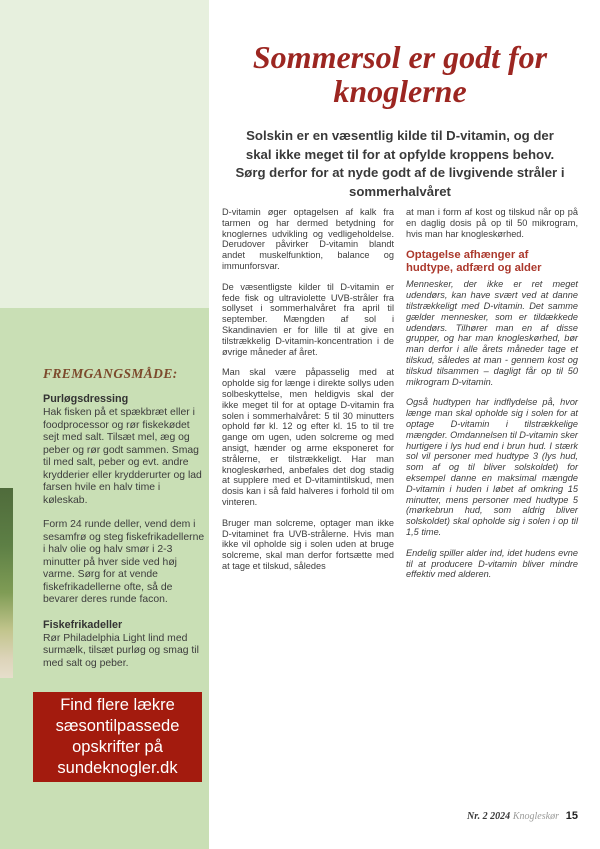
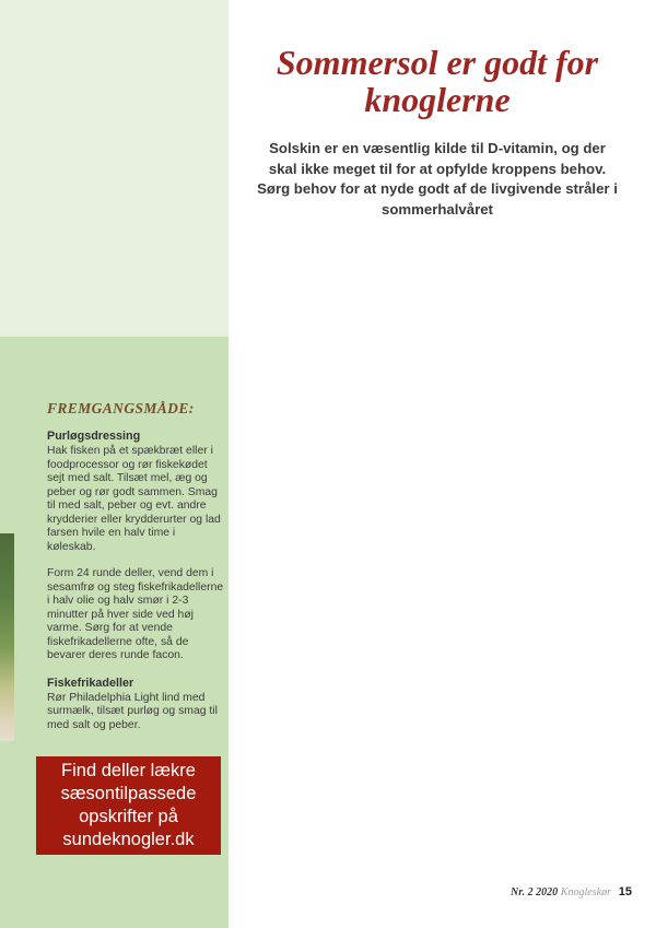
  FREMGANGSMÅDE:
  Purløgsdressing
  Hak fisken på et spækbræt eller i foodprocessor og rør fiskekødet sejt med salt. Tilsæt mel, æg og peber og rør godt sammen. Smag til med salt, peber og evt. andre krydderier eller krydderurter og lad farsen hvile en halv time i køleskab.
  Form 24 runde deller, vend dem i sesamfrø og steg fiskefrikadellerne i halv olie og halv smør i 2-3 minutter på hver side ved høj varme. Sørg for at vende fiskefrikadellerne ofte, så de bevarer deres runde facon.
  Fiskefrikadeller
  Rør Philadelphia Light lind med surmælk, tilsæt purløg og smag til med salt og peber.
- Find flere lækre sæsontilpassede opskrifter på sundeknogler.dk
+ Find deller lækre sæsontilpassede opskrifter på sundeknogler.dk
  Sommersol er godt for knoglerne
- Solskin er en væsentlig kilde til D-vitamin, og der skal ikke meget til for at opfylde kroppens behov. Sørg derfor for at nyde godt af de livgivende stråler i sommerhalvåret
+ Solskin er en væsentlig kilde til D-vitamin, og der skal ikke meget til for at opfylde kroppens behov. Sørg behov for at nyde godt af de livgivende stråler i sommerhalvåret
- D-vitamin øger optagelsen af kalk fra tarmen og har dermed betydning for knoglernes udvikling og vedligeholdelse. Derudover påvirker D-vitamin blandt andet muskelfunktion, balance og immunforsvar.
- De væsentligste kilder til D-vitamin er fede fisk og ultraviolette UVB-stråler fra sollyset i sommerhalvåret fra april til september. Mængden af sol i Skandinavien er for lille til at give en tilstrækkelig D-vitamin-koncentration i de øvrige måneder af året.
- Man skal være påpasselig med at opholde sig for længe i direkte sollys uden solbeskyttelse, men heldigvis skal der ikke meget til for at optage D-vitamin fra solen i sommerhalvåret: 5 til 30 minutters ophold før kl. 12 og efter kl. 15 to til tre gange om ugen, uden solcreme og med ansigt, hænder og arme eksponeret for strålerne, er tilstrækkeligt. Har man knogleskørhed, anbefales det dog stadig at supplere med et D-vitamintilskud, men dosis kan i så fald halveres i forhold til om vinteren.
- Bruger man solcreme, optager man ikke D-vitaminet fra UVB-strålerne. Hvis man ikke vil opholde sig i solen uden at bruge solcreme, skal man derfor fortsætte med at tage et tilskud, således
- at man i form af kost og tilskud når op på en daglig dosis på op til 50 mikrogram, hvis man har knogleskørhed.
- Optagelse afhænger af hudtype, adfærd og alder
- Mennesker, der ikke er ret meget udendørs, kan have svært ved at danne tilstrækkeligt med D-vitamin. Det samme gælder mennesker, som er tildækkede udendørs. Tilhører man en af disse grupper, og har man knogleskørhed, bør man derfor i alle årets måneder tage et tilskud, således at man - gennem kost og tilskud tilsammen – dagligt får op til 50 mikrogram D-vitamin.
- Også hudtypen har indflydelse på, hvor længe man skal opholde sig i solen for at optage D-vitamin i tilstrækkelige mængder. Omdannelsen til D-vitamin sker hurtigere i lys hud end i brun hud. I stærk sol vil personer med hudtype 3 (lys hud, som af og til bliver solskoldet) for eksempel danne en maksimal mængde D-vitamin i huden i løbet af omkring 15 minutter, mens personer med hudtype 5 (mørkebrun hud, som aldrig bliver solskoldet) skal opholde sig i solen i op til 1,5 time.
- Endelig spiller alder ind, idet hudens evne til at producere D-vitamin bliver mindre effektiv med alderen.
- Nr. 2 2024 Knogleskør 15
+ Nr. 2 2020 Knogleskør 15
